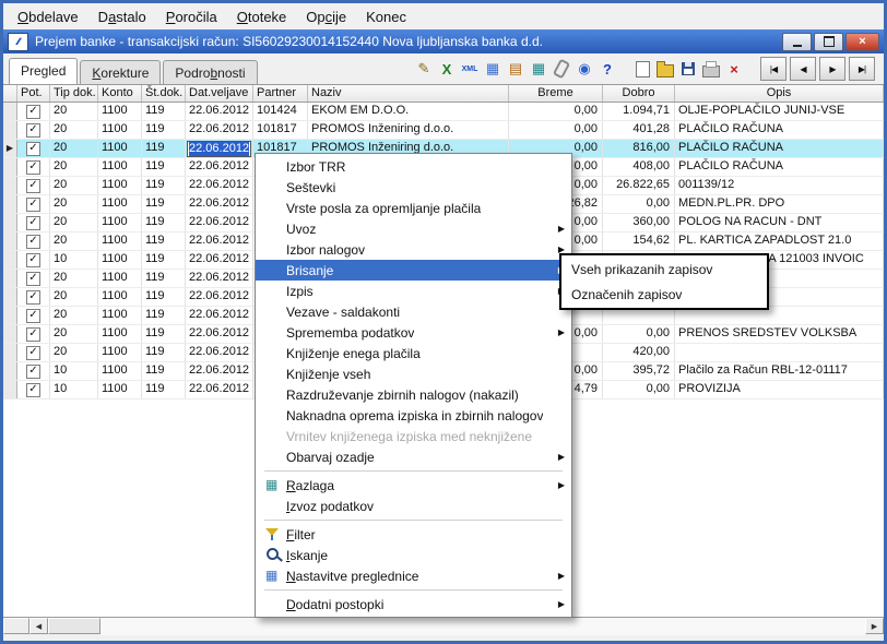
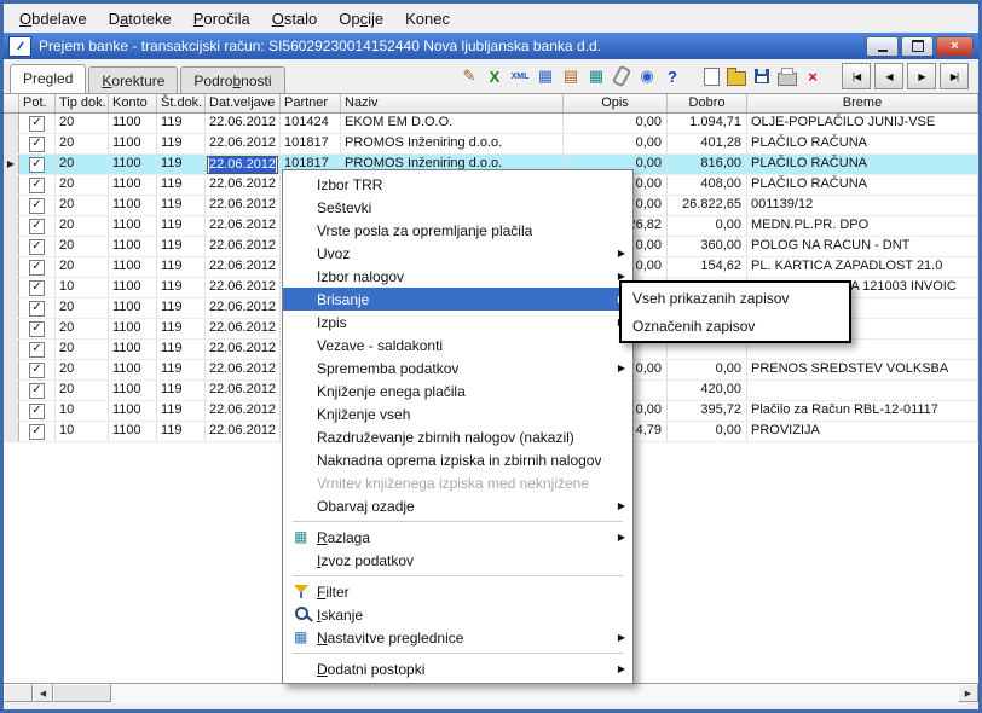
  Obdelave
- Dastalo
+ Datoteke
  Poročila
- Ototeke
+ Ostalo
  Opcije
  Konec
  Prejem banke - transakcijski račun: SI56029230014152440 Nova ljubljanska banka d.d.
  ×
  Pregled
  Korekture
  Podrobnosti
  ✎
  X
  ▦
  ▤
  ▦
  ◉
  ?
  ×
  |◀
  ◀
  ▶
  ▶|
  Pot.
  Tip dok.
  Konto
  Št.dok.
  Dat.veljave
  Partner
  Naziv
- Breme
+ Opis
  Dobro
- Opis
+ Breme
  ✓
  20
  1100
  119
  22.06.2012
  101424
  EKOM EM D.O.O.
  0,00
  1.094,71
  OLJE-POPLAČILO JUNIJ-VSE
  ✓
  20
  1100
  119
  22.06.2012
  101817
  PROMOS Inženiring d.o.o.
  0,00
  401,28
  PLAČILO RAČUNA
  ▶
  ✓
  20
  1100
  119
  22.06.2012
  101817
  PROMOS Inženiring d.o.o.
  0,00
  816,00
  PLAČILO RAČUNA
  ✓
  20
  1100
  119
  22.06.2012
  0,00
  408,00
  PLAČILO RAČUNA
  ✓
  20
  1100
  119
  22.06.2012
  0,00
  26.822,65
  001139/12
  ✓
  20
  1100
  119
  22.06.2012
  6,82
  0,00
  MEDN.PL.PR. DPO
  ✓
  20
  1100
  119
  22.06.2012
  0,00
  360,00
  POLOG NA RACUN - DNT
  ✓
  20
  1100
  119
  22.06.2012
  0,00
  154,62
  PL. KARTICA ZAPADLOST 21.0
  ✓
  10
  1100
  119
  22.06.2012
  A 121003 INVOIC
  ✓
  20
  1100
  119
  22.06.2012
  ✓
  20
  1100
  119
  22.06.2012
  ✓
  20
  1100
  119
  22.06.2012
  ✓
  20
  1100
  119
  22.06.2012
  0,00
  0,00
  PRENOS SREDSTEV VOLKSBA
  ✓
  20
  1100
  119
  22.06.2012
  420,00
  ✓
  10
  1100
  119
  22.06.2012
  0,00
  395,72
  Plačilo za Račun RBL-12-01117
  ✓
  10
  1100
  119
  22.06.2012
  4,79
  0,00
  PROVIZIJA
  Izbor TRR
  Seštevki
  Vrste posla za opremljanje plačila
  Uvoz
  ▶
  Izbor nalogov
  ▶
  Brisanje
  Izpis
  Vezave - saldakonti
  Sprememba podatkov
  ▶
  Knjiženje enega plačila
  Knjiženje vseh
  Razdruževanje zbirnih nalogov (nakazil)
  Naknadna oprema izpiska in zbirnih nalogov
  Vrnitev knjiženega izpiska med neknjižene
  Obarvaj ozadje
  ▶
  Razlaga
  ▶
  Izvoz podatkov
  Filter
  Iskanje
  Nastavitve preglednice
  ▶
  Dodatni postopki
  ▶
  Vseh prikazanih zapisov
  Označenih zapisov
